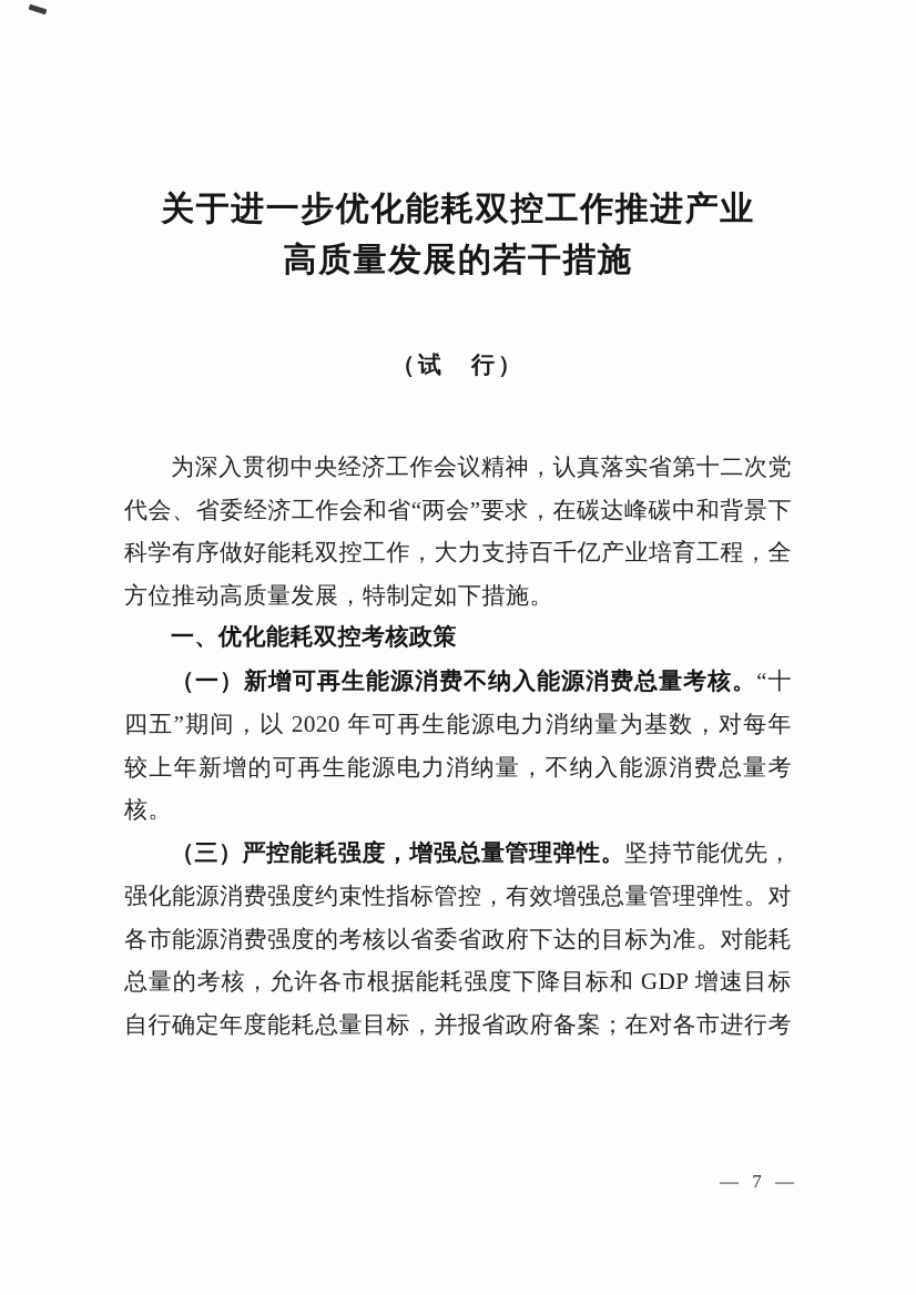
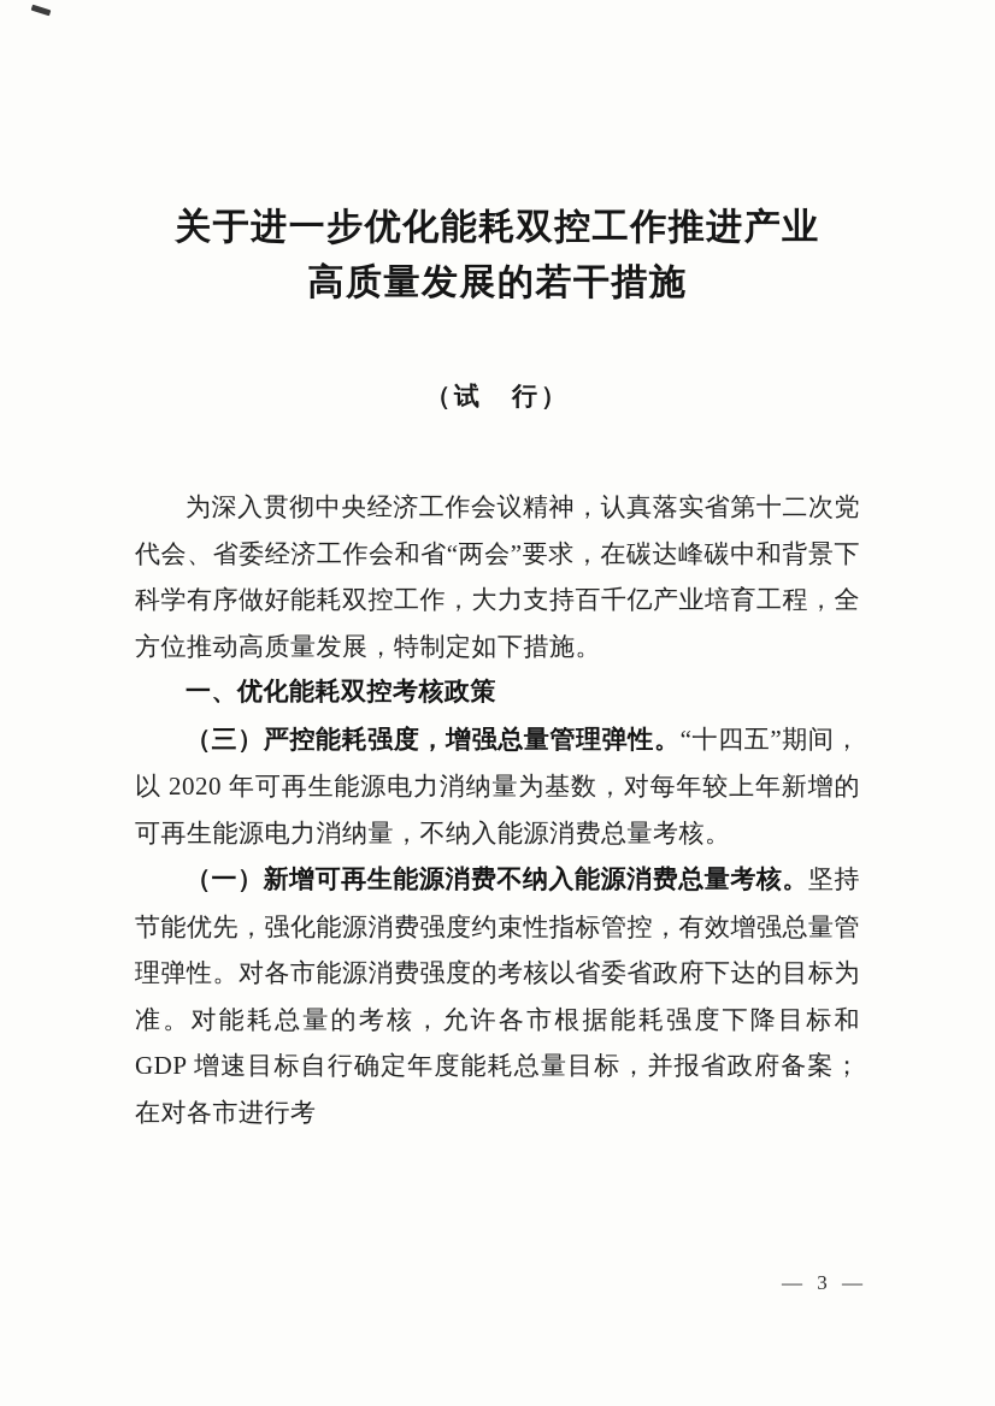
  关于进一步优化能耗双控工作推进产业
  高质量发展的若干措施
  （试 行）
  为深入贯彻中央经济工作会议精神，认真落实省第十二次党代会、省委经济工作会和省“两会”要求，在碳达峰碳中和背景下科学有序做好能耗双控工作，大力支持百千亿产业培育工程，全方位推动高质量发展，特制定如下措施。
  一、优化能耗双控考核政策
- （一）新增可再生能源消费不纳入能源消费总量考核。“十四五”期间，以 2020 年可再生能源电力消纳量为基数，对每年较上年新增的可再生能源电力消纳量，不纳入能源消费总量考核。
+ （三）严控能耗强度，增强总量管理弹性。“十四五”期间，以 2020 年可再生能源电力消纳量为基数，对每年较上年新增的可再生能源电力消纳量，不纳入能源消费总量考核。
- （三）严控能耗强度，增强总量管理弹性。坚持节能优先，强化能源消费强度约束性指标管控，有效增强总量管理弹性。对各市能源消费强度的考核以省委省政府下达的目标为准。对能耗总量的考核，允许各市根据能耗强度下降目标和 GDP 增速目标自行确定年度能耗总量目标，并报省政府备案；在对各市进行考
+ （一）新增可再生能源消费不纳入能源消费总量考核。坚持节能优先，强化能源消费强度约束性指标管控，有效增强总量管理弹性。对各市能源消费强度的考核以省委省政府下达的目标为准。对能耗总量的考核，允许各市根据能耗强度下降目标和 GDP 增速目标自行确定年度能耗总量目标，并报省政府备案；在对各市进行考
- — 7 —
+ — 3 —
